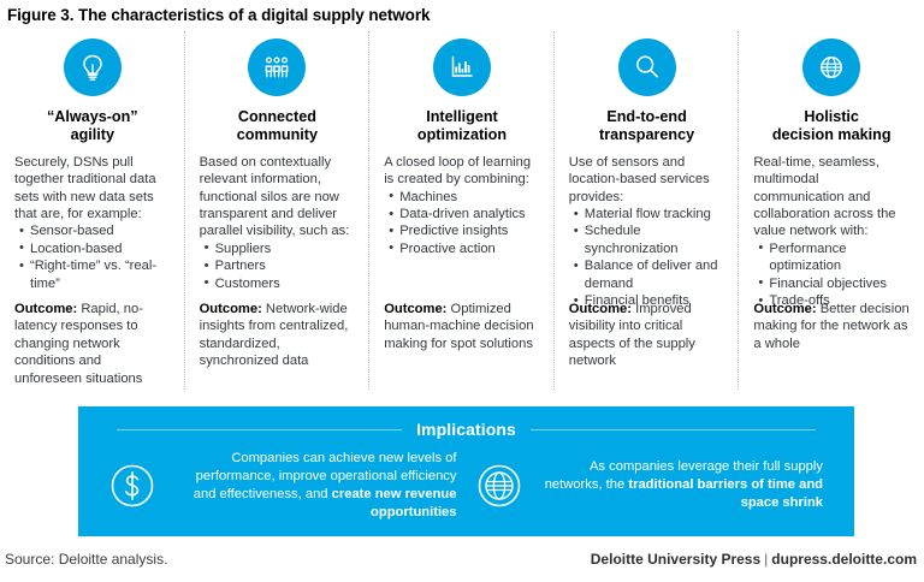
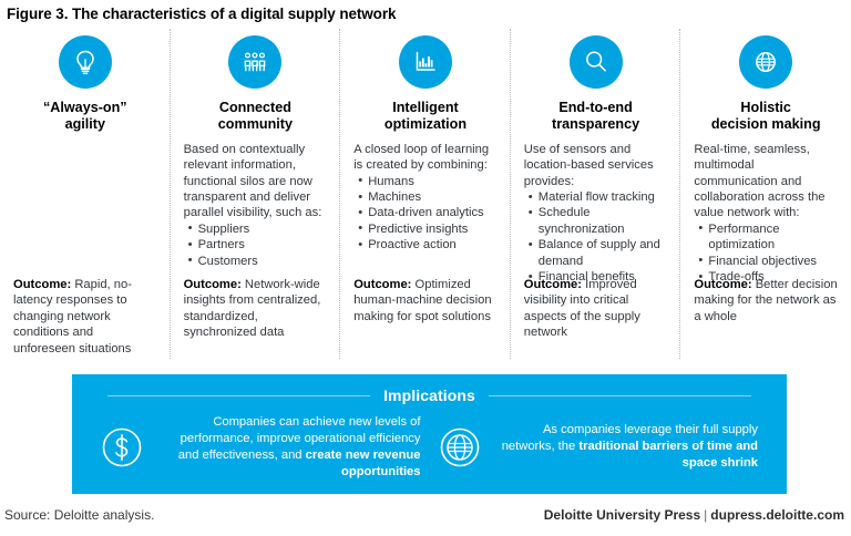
  Figure 3. The characteristics of a digital supply network
  “Always-on”
  agility
- Securely, DSNs pull together traditional data sets with new data sets that are, for example:
- Sensor-based
- Location-based
- “Right-time” vs. “real-time”
  Outcome: Rapid, no-latency responses to changing network conditions and unforeseen situations
  Connected
  community
  Based on contextually relevant information, functional silos are now transparent and deliver parallel visibility, such as:
  Suppliers
  Partners
  Customers
  Outcome: Network-wide insights from centralized, standardized, synchronized data
  Intelligent
  optimization
  A closed loop of learning is created by combining:
+ Humans
  Machines
  Data-driven analytics
  Predictive insights
  Proactive action
  Outcome: Optimized human-machine decision making for spot solutions
  End-to-end
  transparency
  Use of sensors and location-based services provides:
  Material flow tracking
  Schedule synchronization
- Balance of deliver and demand
+ Balance of supply and demand
  Financial benefits
  Outcome: Improved visibility into critical aspects of the supply network
  Holistic
  decision making
  Real-time, seamless, multimodal communication and collaboration across the value network with:
  Performance optimization
  Financial objectives
  Trade-offs
  Outcome: Better decision making for the network as a whole
  Implications
  Companies can achieve new levels of performance, improve operational efficiency and effectiveness, and create new revenue opportunities
  As companies leverage their full supply networks, the traditional barriers of time and space shrink
  Source: Deloitte analysis.
  Deloitte University Press | dupress.deloitte.com
